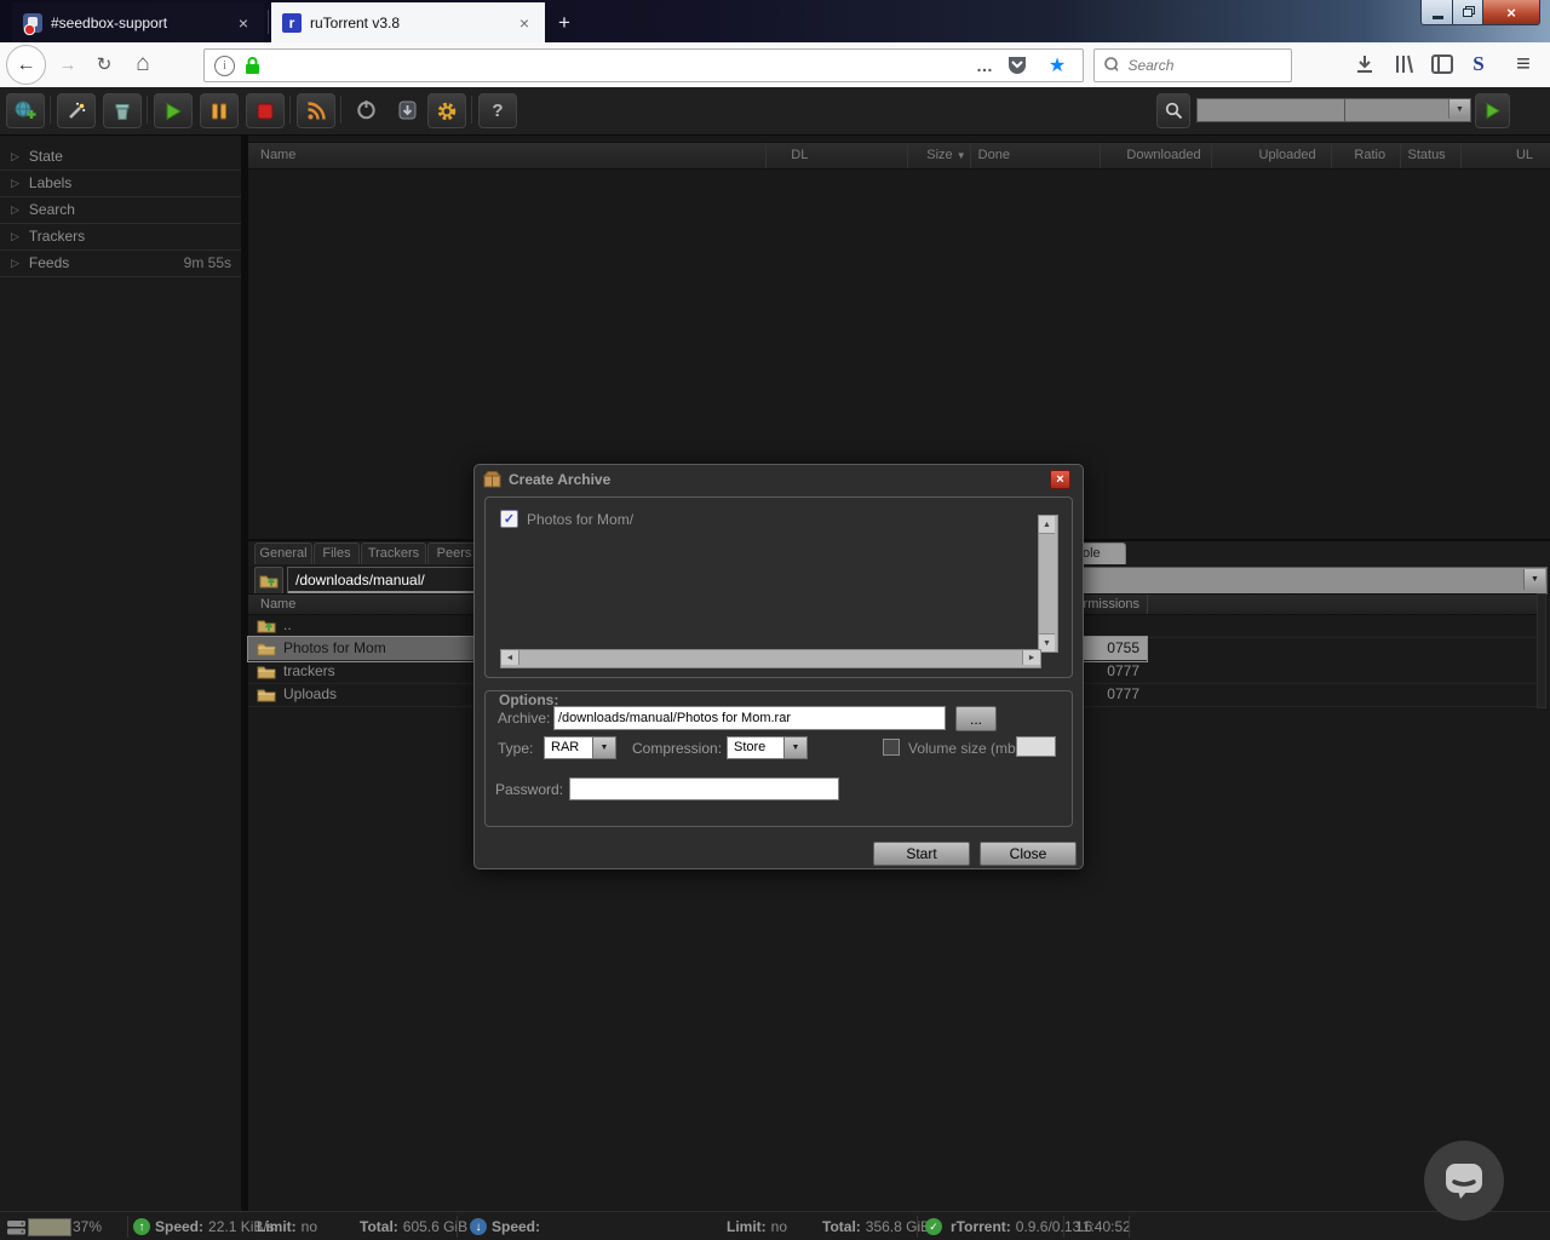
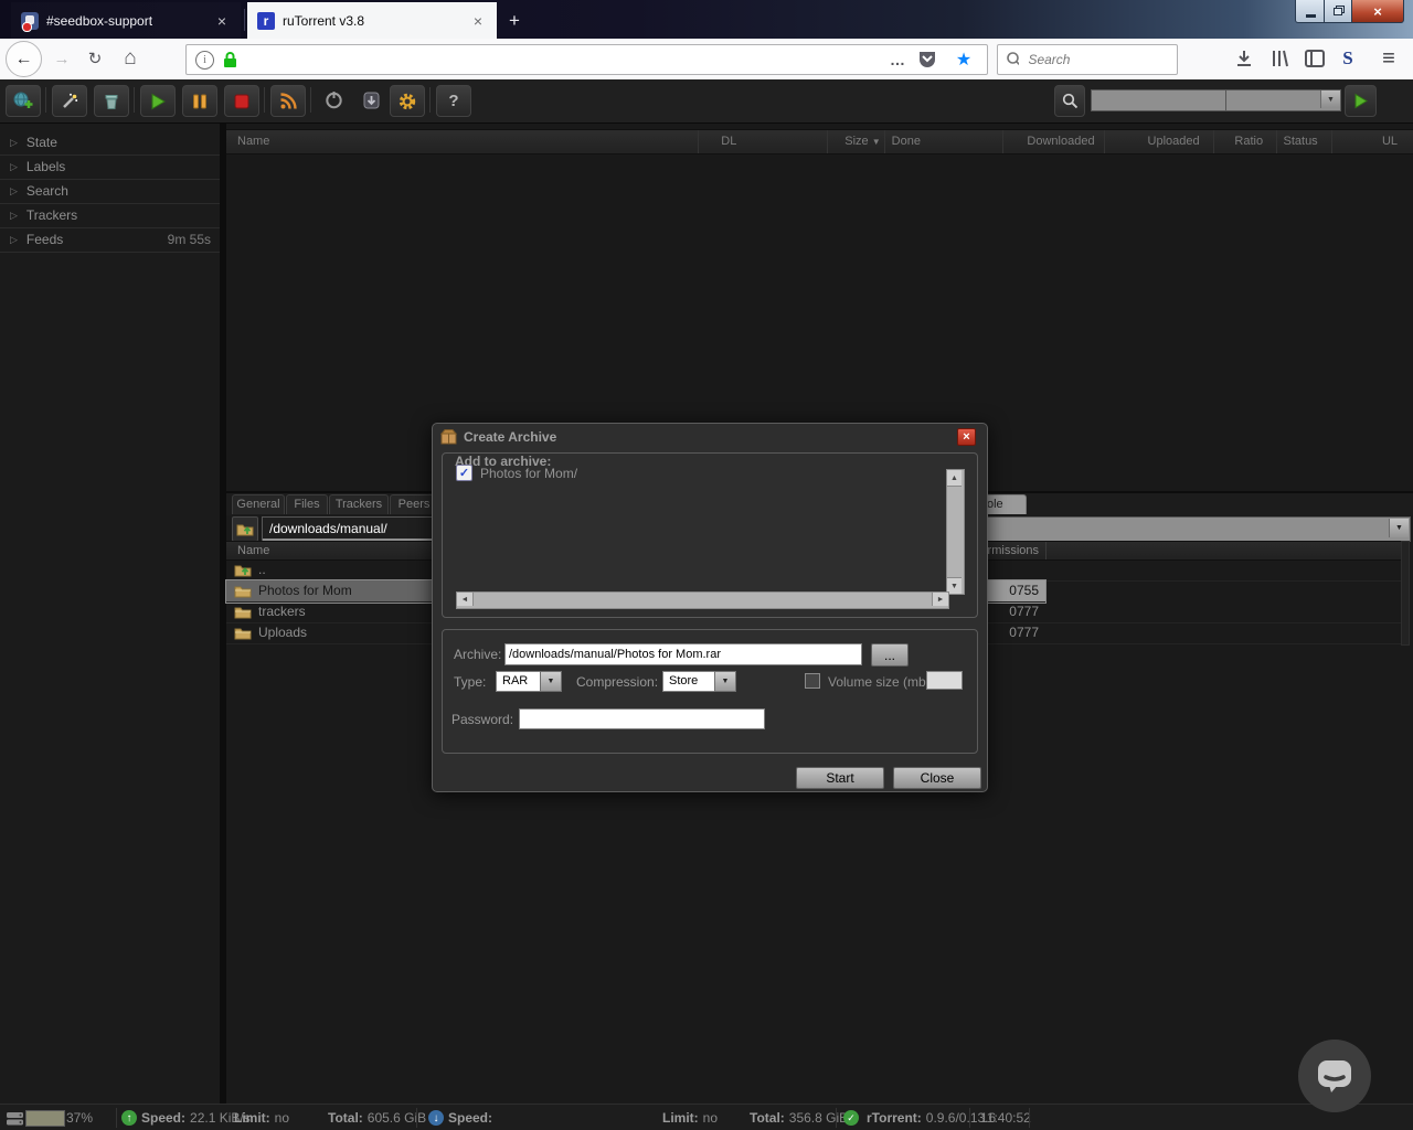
  #seedbox-support
  ×
  r
  ruTorrent v3.8
  ×
  +
  ×
  ←
  →
  ↻
  ⌂
  i
  …
  ★
  Search
  S
  ≡
  ?
  ▷
  State
  ▷
  Labels
  ▷
  Search
  ▷
  Trackers
  ▷
  Feeds
  9m 55s
  Name
  DL
  Size ▼
  Done
  Downloaded
  Uploaded
  Ratio
  Status
  UL
  General
  Files
  Trackers
  Peers
  /downloads/manual/
  Name
  rmissions
  ..
  Photos for Mom
  0755
  trackers
  0777
  Uploads
  0777
  Create Archive
  ×
+ Add to archive:
  ✓
  Photos for Mom/
- Options:
  Archive:
  /downloads/manual/Photos for Mom.rar
  ...
  Type:
  RAR
  Compression:
  Store
  Volume size (mb
  Password:
  Start
  Close
  37%
  ↑
  Speed:
  22.1 KiB/s
  Limit:
  no
  Total:
  605.6 GB
  ↓
  Speed:
  Limit:
  no
  Total:
  356.8 Gi
  ✓
  rTorrent:
  0.9.6/013.6
  11:40:52
